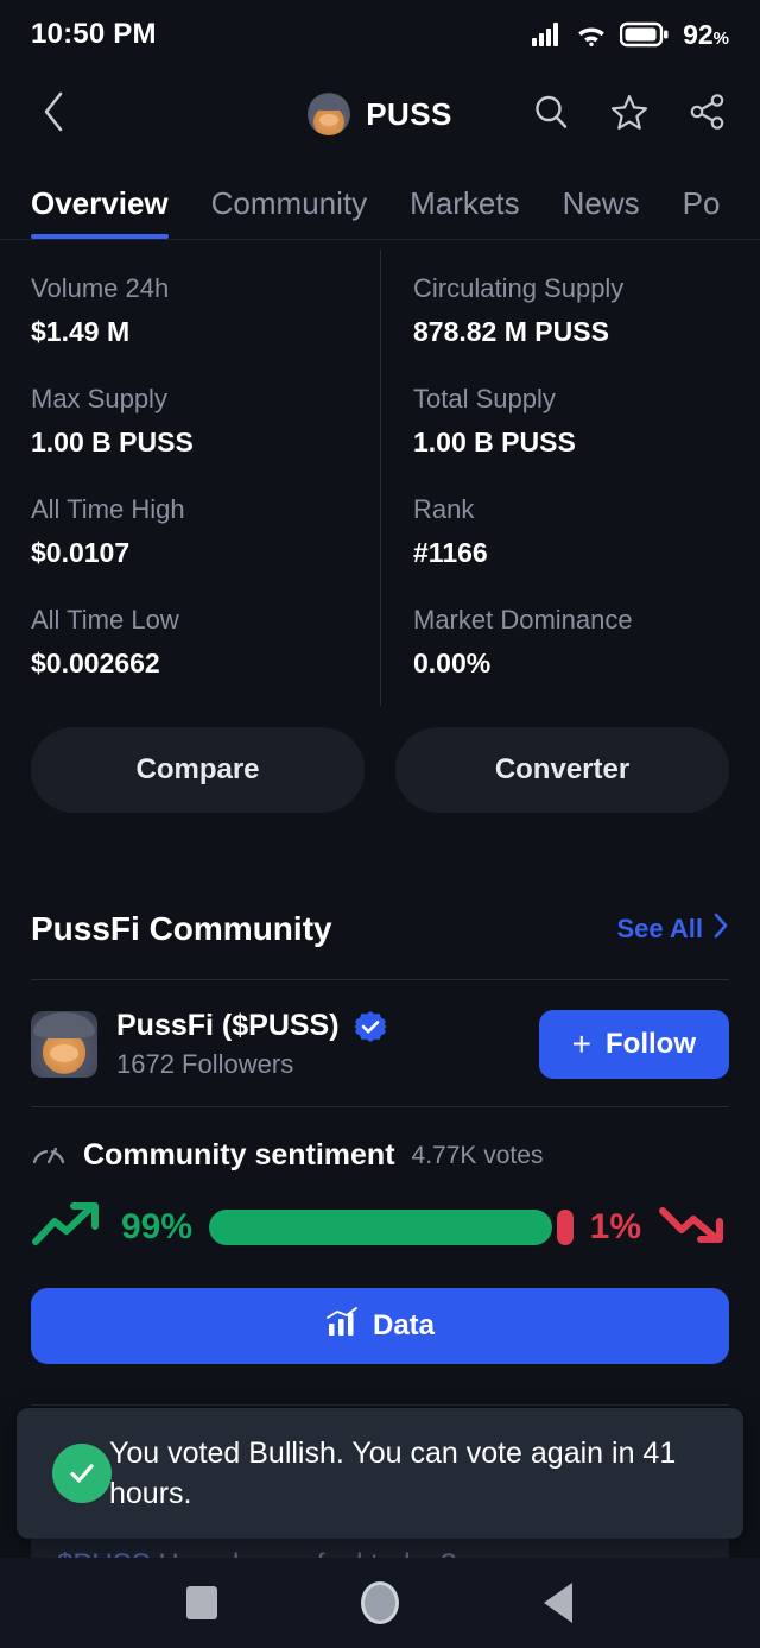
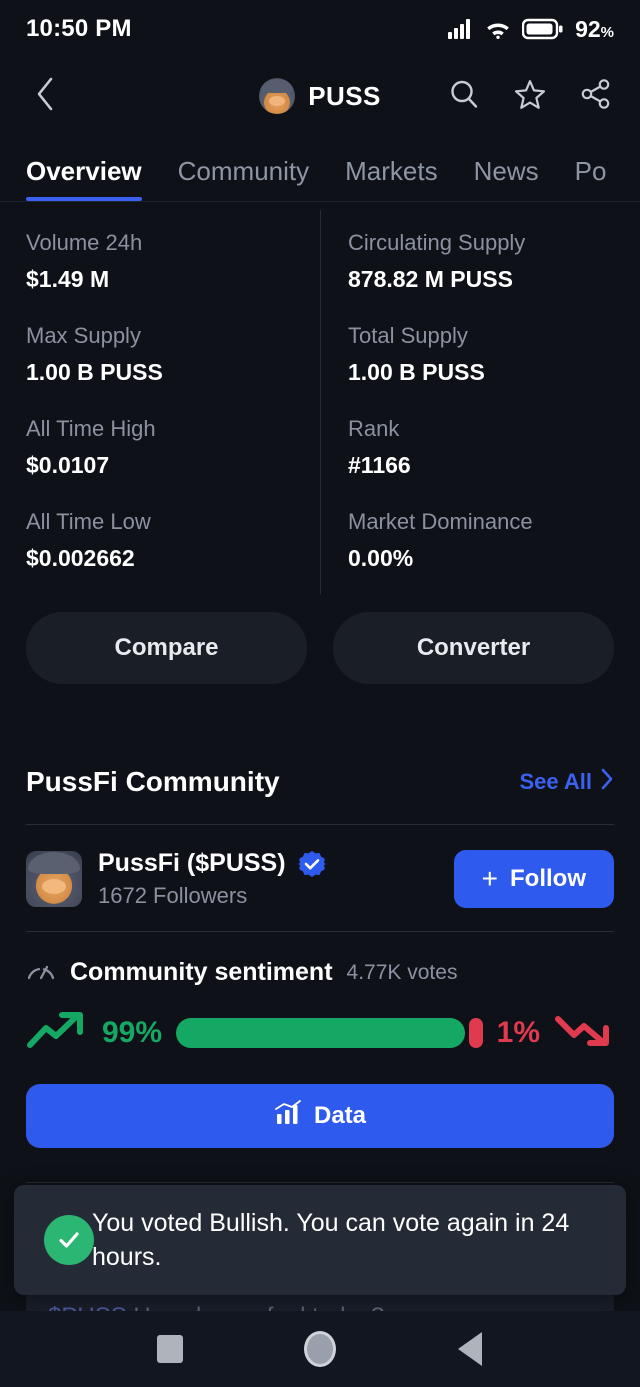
  10:50 PM
  92%
  PUSS
  Overview
  Community
  Markets
  News
  Po
  Volume 24h
  $1.49 M
  Circulating Supply
  878.82 M PUSS
  Max Supply
  1.00 B PUSS
  Total Supply
  1.00 B PUSS
  All Time High
  $0.0107
  Rank
  #1166
  All Time Low
  $0.002662
  Market Dominance
  0.00%
  Compare
  Converter
  PussFi Community
  See All
  PussFi ($PUSS)
  1672 Followers
  +
  Follow
  Community sentiment
  4.77K votes
  99%
  1%
  Data
- You voted Bullish. You can vote again in 41 hours.
+ You voted Bullish. You can vote again in 24 hours.
